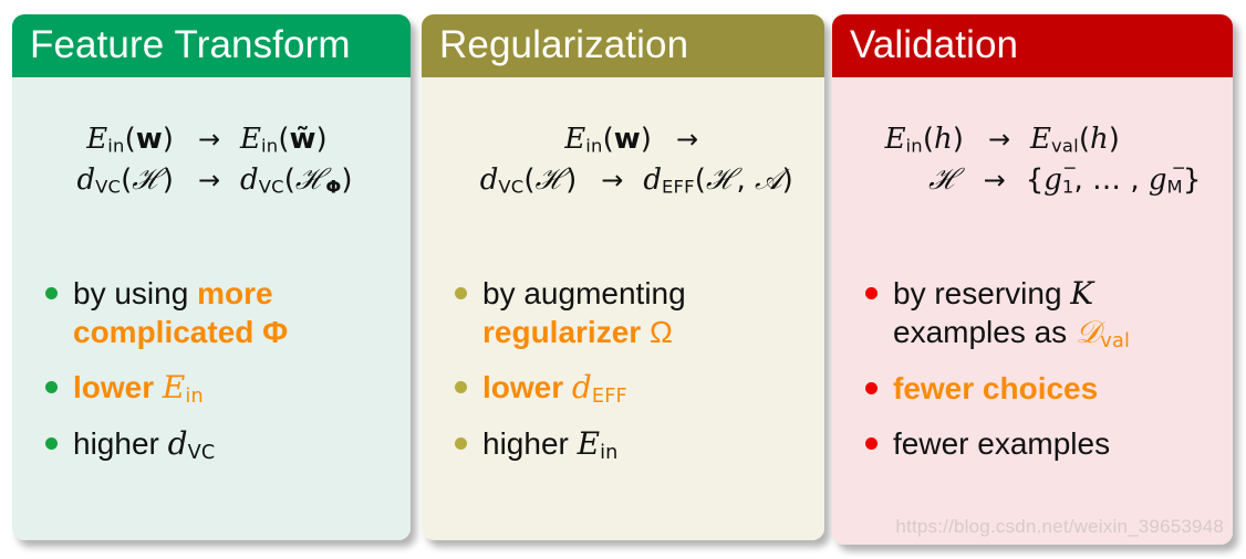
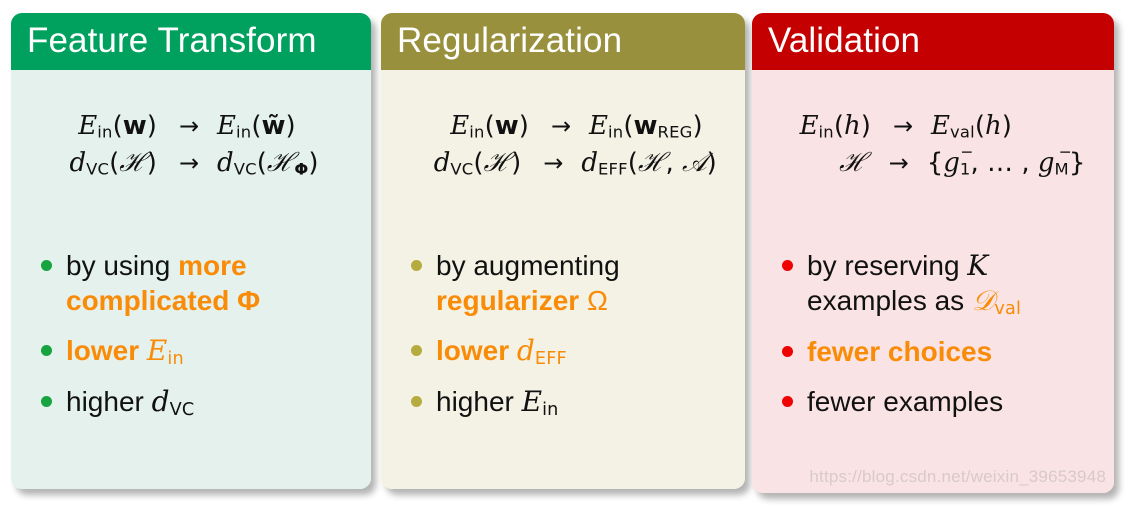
  Feature Transform
  Ein(w)
  →
  Ein(w̃)
  dVC(ℋ)
  →
  dVC(ℋΦ)
  by using more complicated Φ
  lower Ein
  higher dVC
  Regularization
  Ein(w)
  →
+ Ein(wREG)
  dVC(ℋ)
  →
  dEFF(ℋ, 𝒜)
  by augmenting regularizer Ω
  lower dEFF
  higher Ein
  Validation
  Ein(h)
  →
  Eval(h)
  ℋ
  →
  {g1
  −
  , … , gM
  −
  }
  by reserving K examples as 𝒟val
  fewer choices
  fewer examples
  https://blog.csdn.net/weixin_39653948
